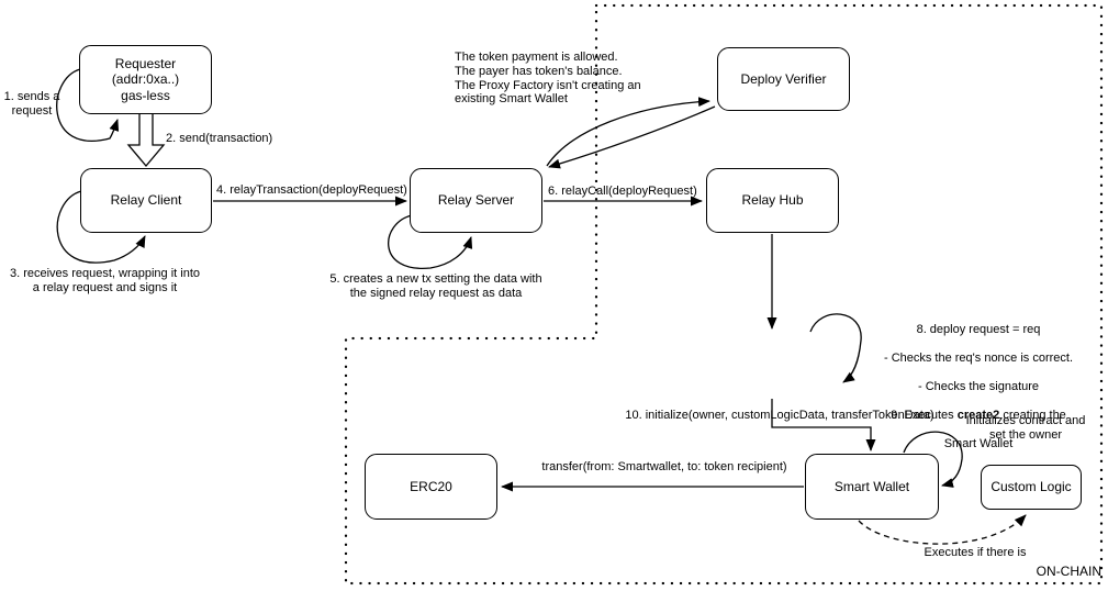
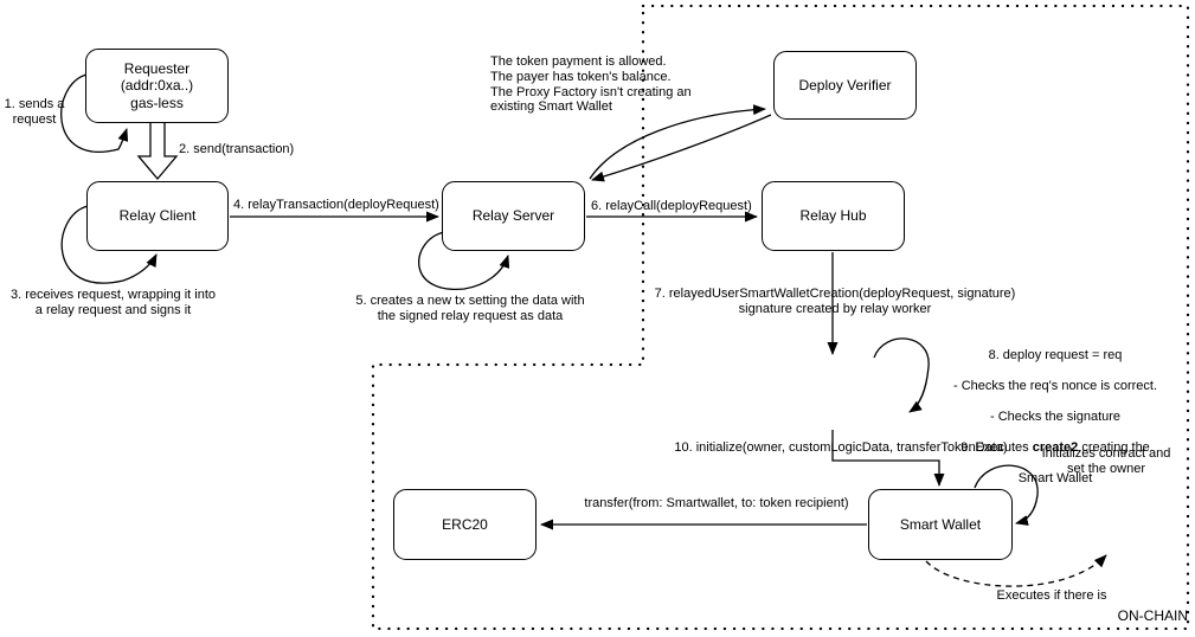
  Requester
  (addr:0xa..)
  gas-less
  Relay Client
  Relay Server
  Deploy Verifier
  Relay Hub
  Smart Wallet
  ERC20
- Custom Logic
  1. sends a
  request
  2. send(transaction)
  3. receives request, wrapping it into
  a relay request and signs it
  4. relayTransaction(deployRequest)
  5. creates a new tx setting the data with
  the signed relay request as data
  6. relayCall(deployRequest)
  The token payment is allowed.
  The payer has token's balance.
  The Proxy Factory isn't creating an
  existing Smart Wallet
+ 7. relayedUserSmartWalletCreation(deployRequest, signature)
+ signature created by relay worker
  8. deploy request = req
  - Checks the req's nonce is correct.
  - Checks the signature
  9. Executes create2 creating the
  Smart Wallet
  10. initialize(owner, customLogicData, transferTokenData)
  Initializes contract and
  set the owner
  transfer(from: Smartwallet, to: token recipient)
  Executes if there is
  ON-CHAIN
